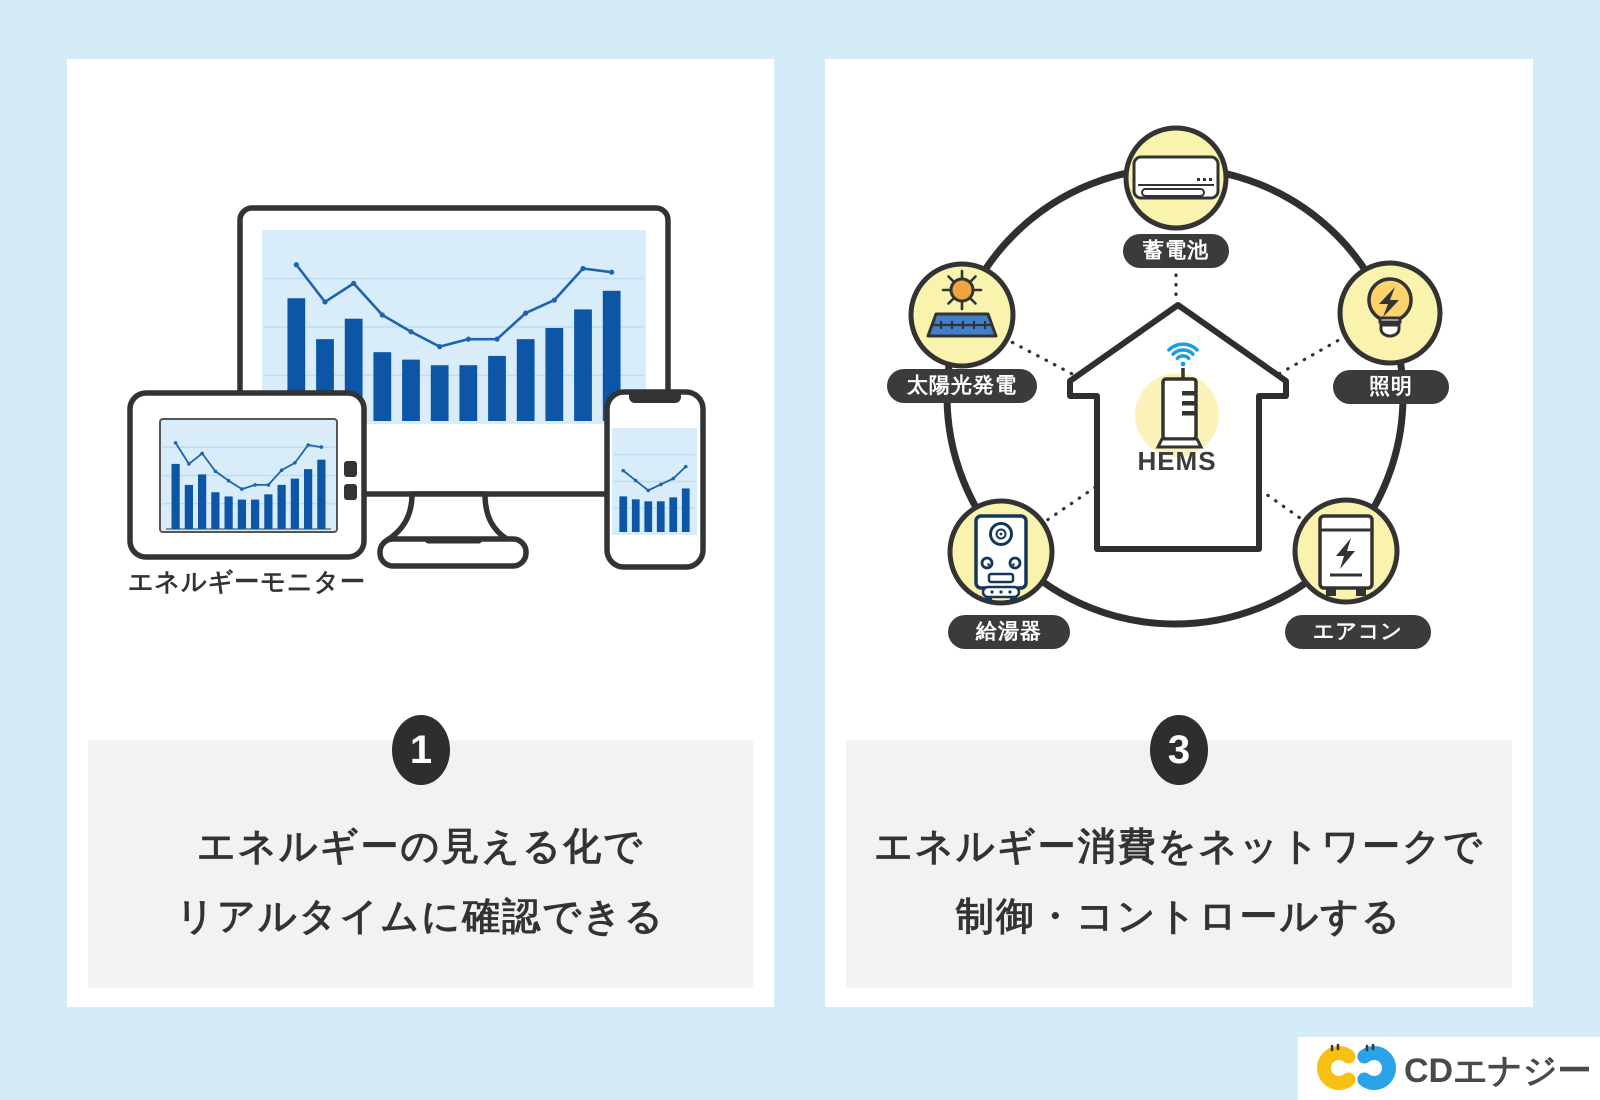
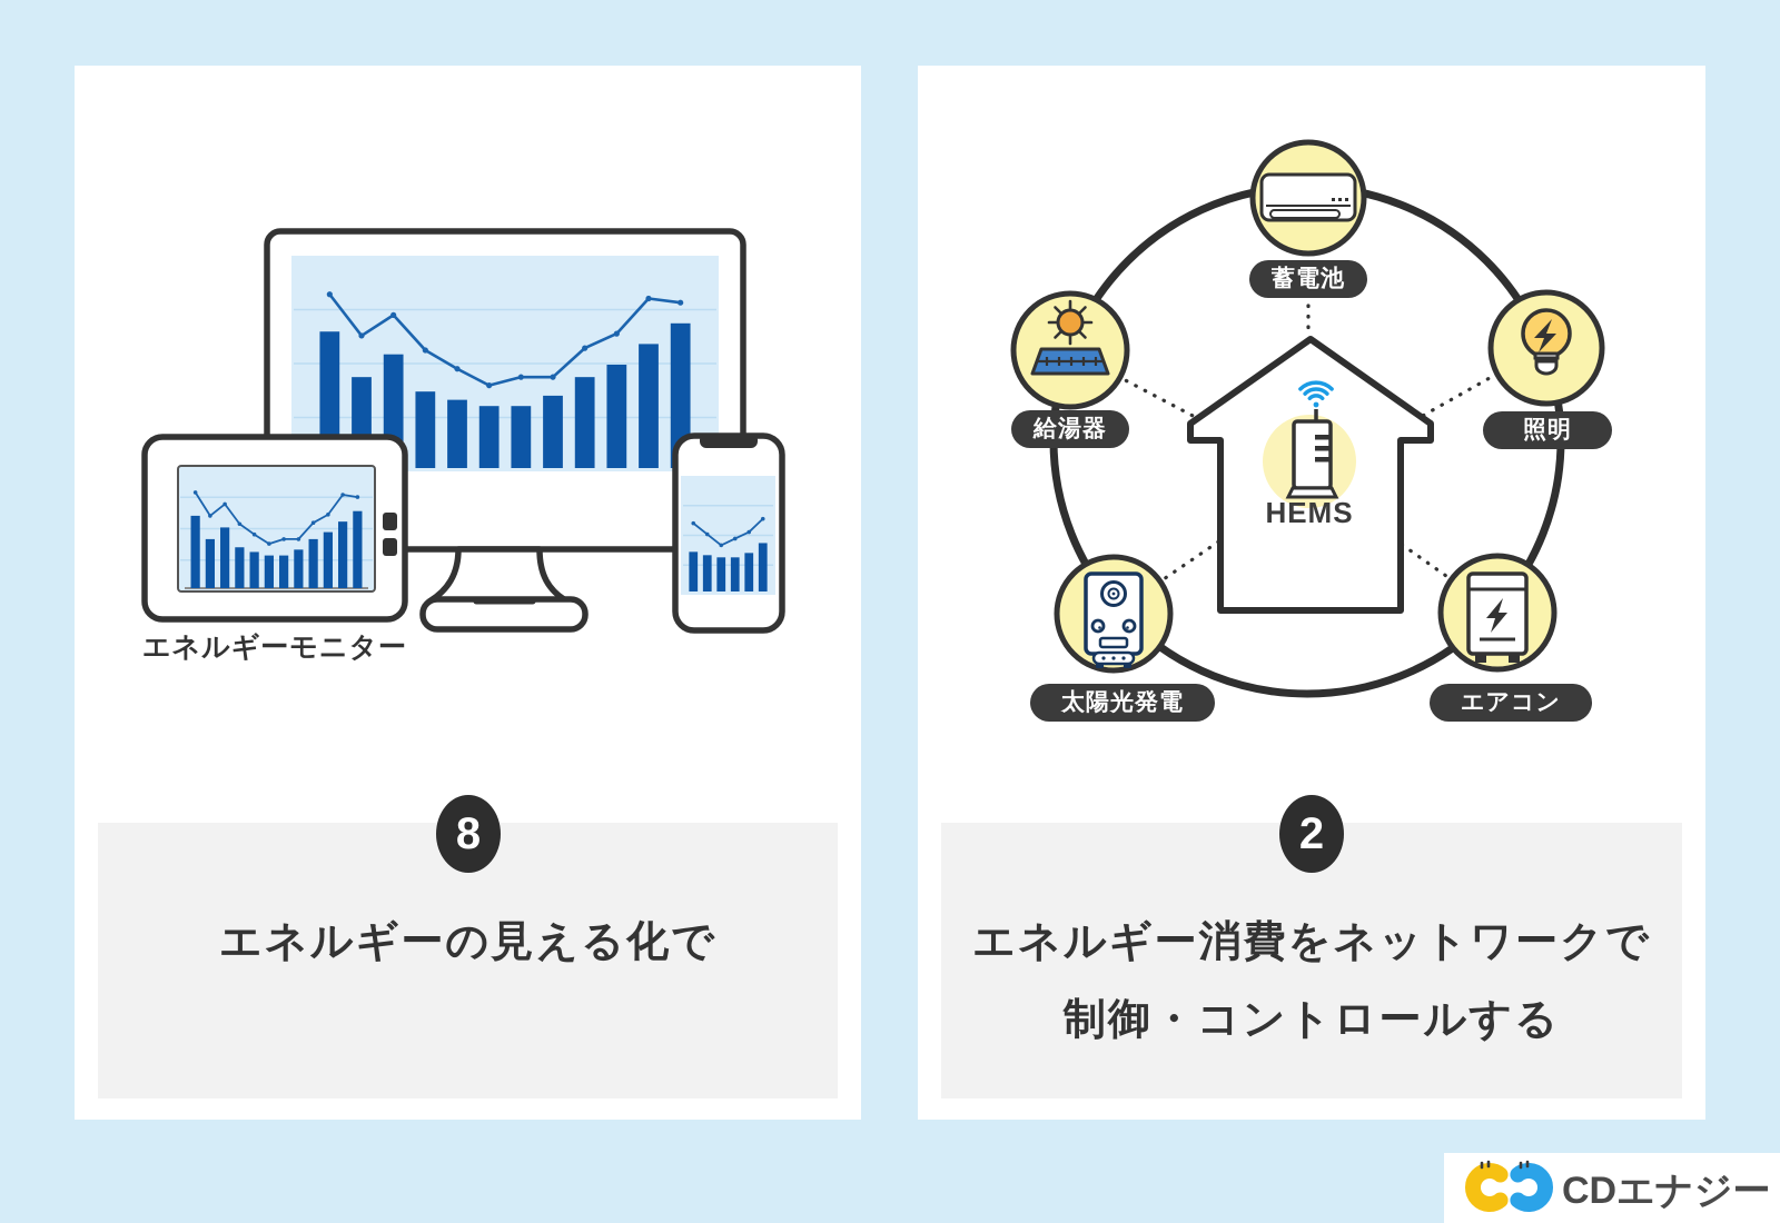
  エネルギーモニター
  HEMS
  蓄電池
- 太陽光発電
+ 給湯器
  照明
- 給湯器
+ 太陽光発電
  エアコン
  エネルギーの見える化で
- リアルタイムに確認できる
  エネルギー消費をネットワークで
  制御・コントロールする
- 1
+ 8
- 3
+ 2
  CDエナジー
